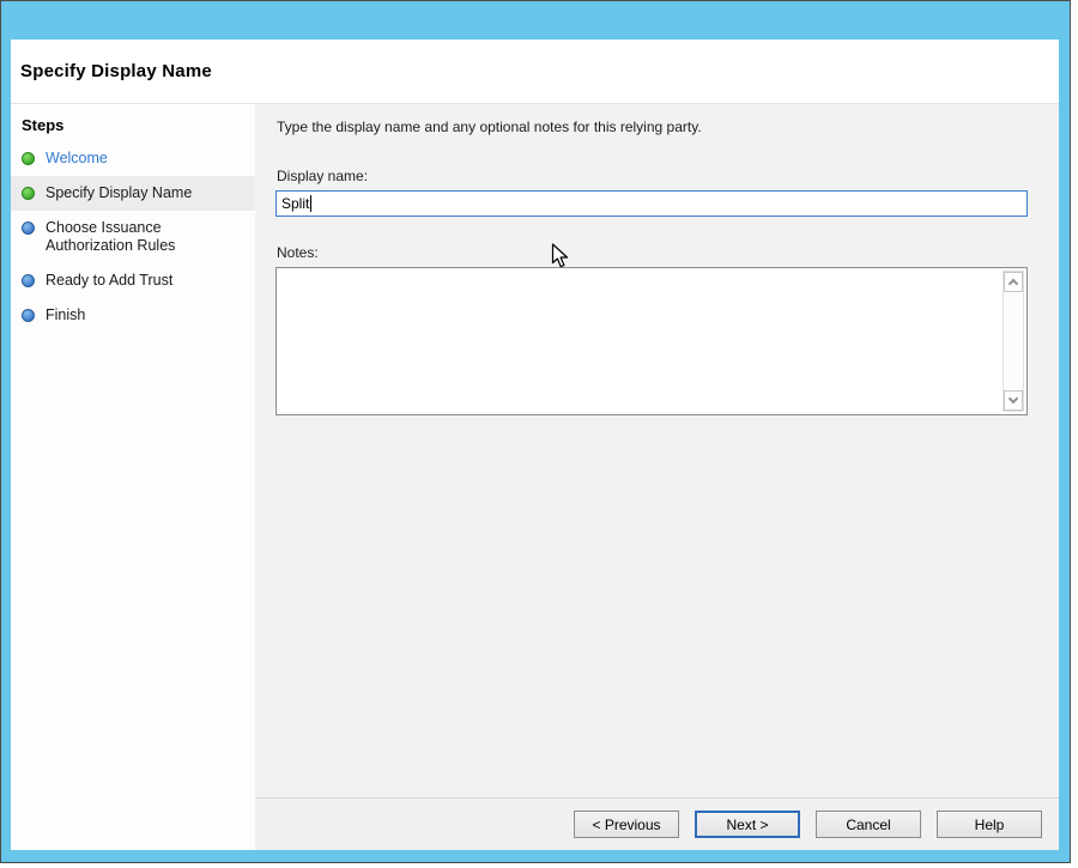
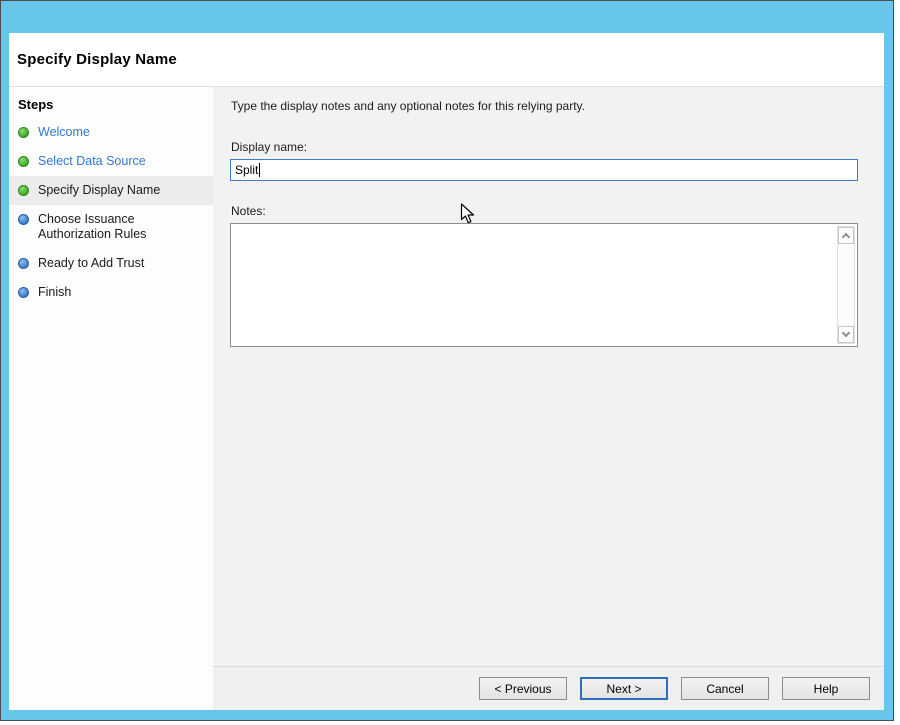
  Specify Display Name
  Steps
  Welcome
+ Select Data Source
  Specify Display Name
  Choose Issuance Authorization Rules
  Ready to Add Trust
  Finish
- Type the display name and any optional notes for this relying party.
+ Type the display notes and any optional notes for this relying party.
  Display name:
  Split
  Notes:
  < Previous
  Next >
  Cancel
  Help
